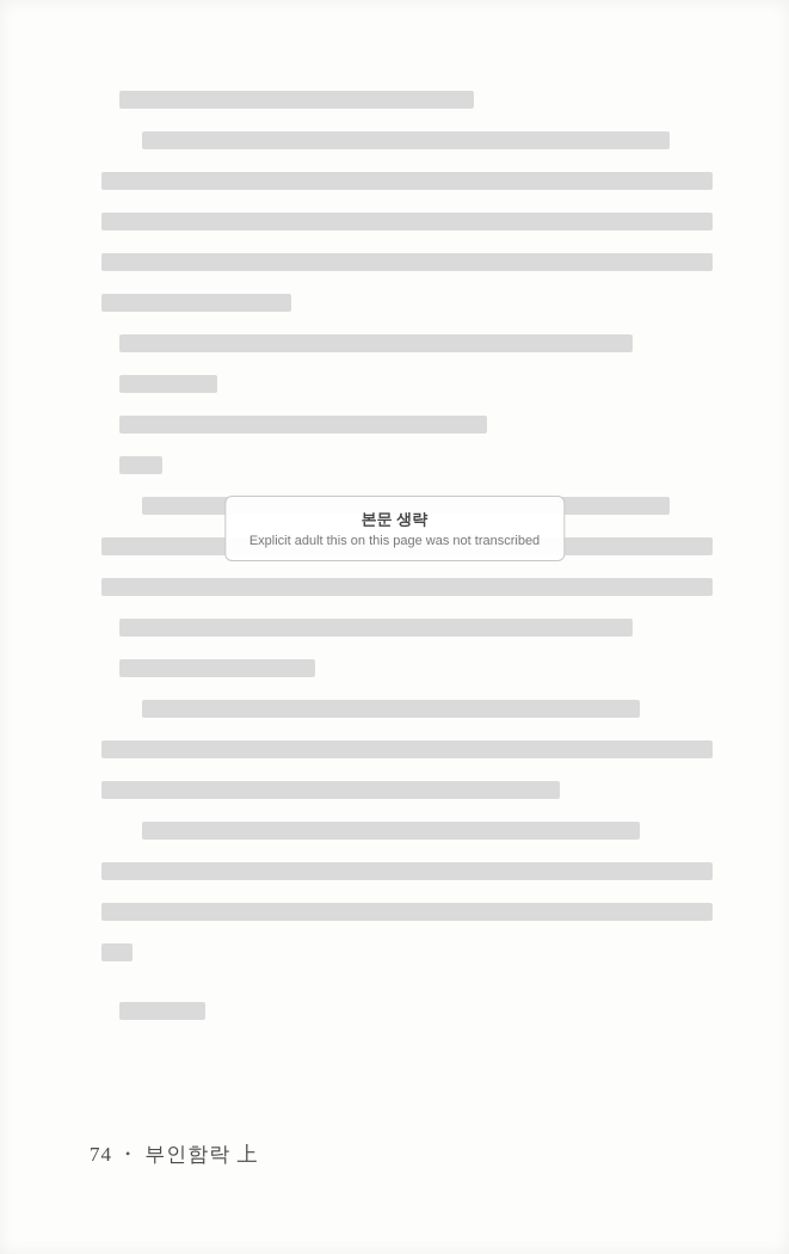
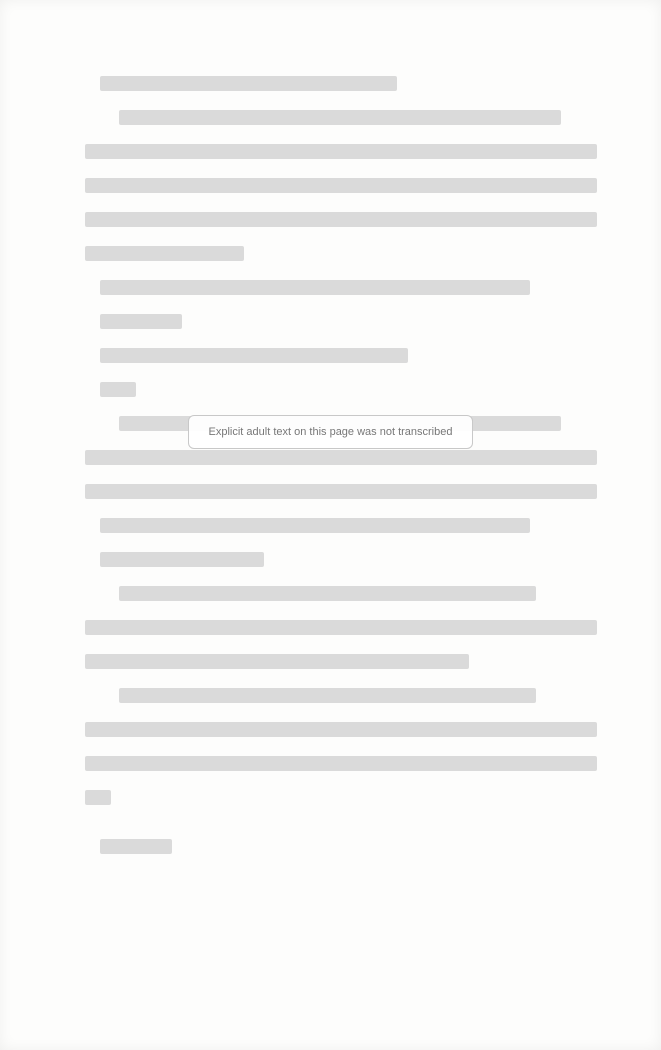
- 본문 생략
- Explicit adult this on this page was not transcribed
+ Explicit adult text on this page was not transcribed
- 74 • 부인함락 上
